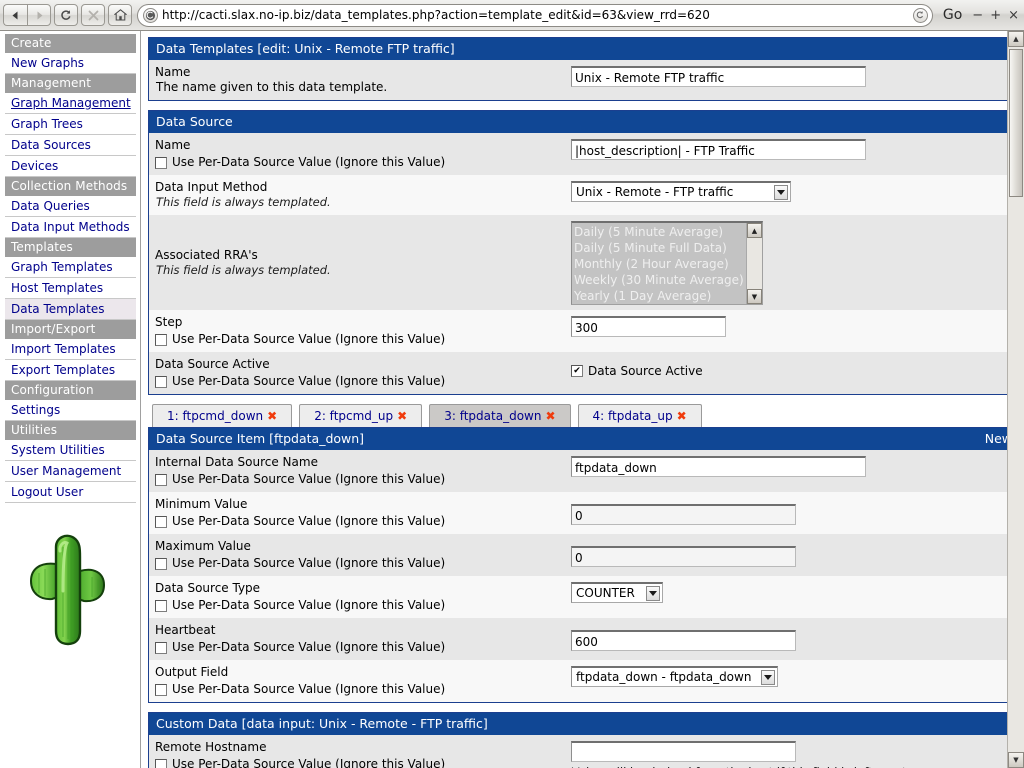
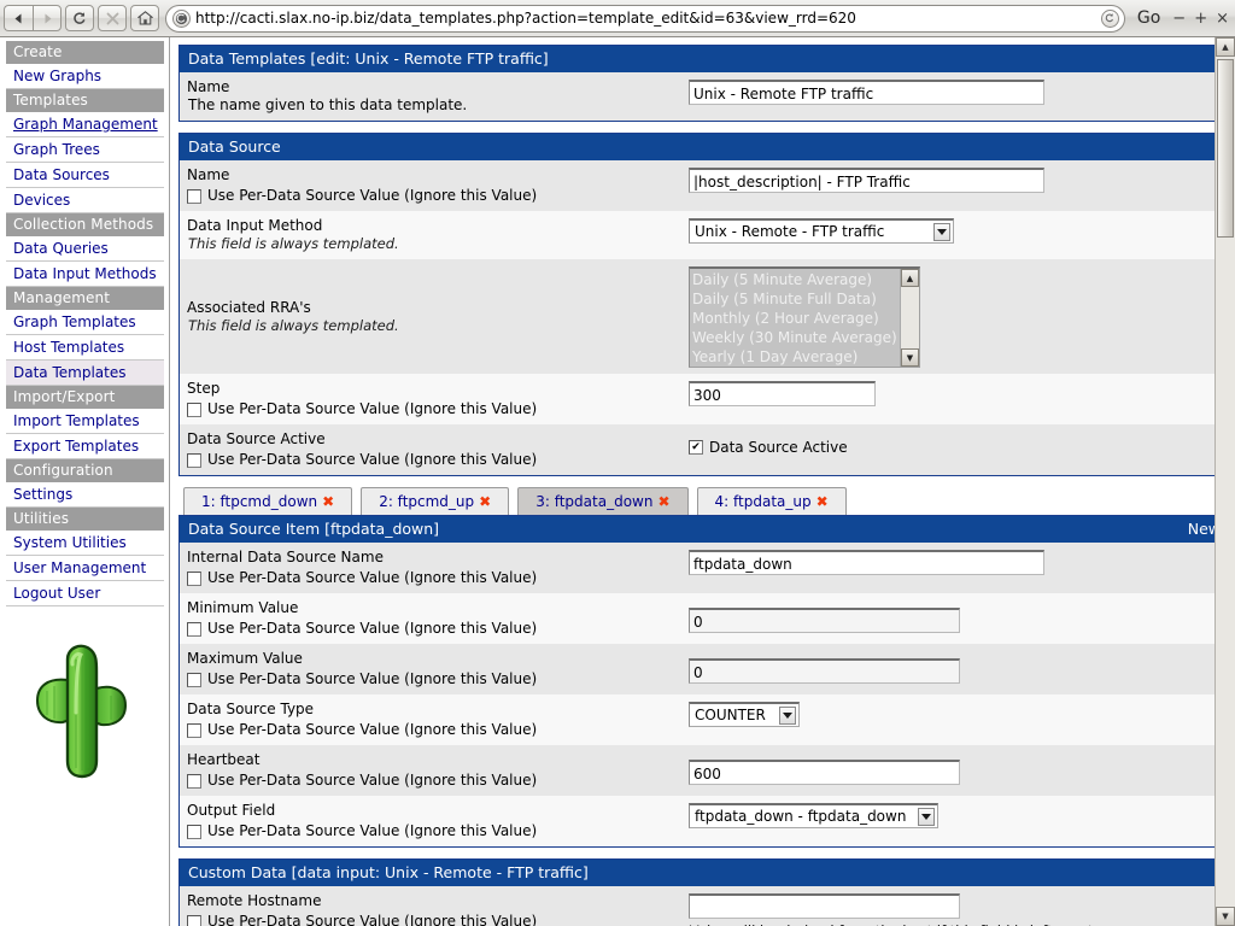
  http://cacti.slax.no-ip.biz/data_templates.php?action=template_edit&id=63&view_rrd=620
  Go
  −
  +
  ×
  Create
  New Graphs
- Management
+ Templates
  Graph Management
  Graph Trees
  Data Sources
  Devices
  Collection Methods
  Data Queries
  Data Input Methods
- Templates
+ Management
  Graph Templates
  Host Templates
  Data Templates
  Import/Export
  Import Templates
  Export Templates
  Configuration
  Settings
  Utilities
  System Utilities
  User Management
  Logout User
  Data Templates [edit: Unix - Remote FTP traffic]
  Name
  The name given to this data template.
  Unix - Remote FTP traffic
  Data Source
  Name
  Use Per-Data Source Value (Ignore this Value)
  |host_description| - FTP Traffic
  Data Input Method
  This field is always templated.
  Unix - Remote - FTP traffic
  Associated RRA's
  This field is always templated.
  Daily (5 Minute Average)
  Daily (5 Minute Full Data)
  Monthly (2 Hour Average)
  Weekly (30 Minute Average)
  Yearly (1 Day Average)
  ▲
  ▼
  Step
  Use Per-Data Source Value (Ignore this Value)
  300
  Data Source Active
  Use Per-Data Source Value (Ignore this Value)
  Data Source Active
  1: ftpcmd_down ✖
  2: ftpcmd_up ✖
  3: ftpdata_down ✖
  4: ftpdata_up ✖
  Data Source Item [ftpdata_down]
  Internal Data Source Name
  Use Per-Data Source Value (Ignore this Value)
  ftpdata_down
  Minimum Value
  Use Per-Data Source Value (Ignore this Value)
  0
  Maximum Value
  Use Per-Data Source Value (Ignore this Value)
  0
  Data Source Type
  Use Per-Data Source Value (Ignore this Value)
  COUNTER
  Heartbeat
  Use Per-Data Source Value (Ignore this Value)
  600
  Output Field
  Use Per-Data Source Value (Ignore this Value)
  ftpdata_down - ftpdata_down
  Custom Data [data input: Unix - Remote - FTP traffic]
  Remote Hostname
  Use Per-Data Source Value (Ignore this Value)
  ▲
  ▼
